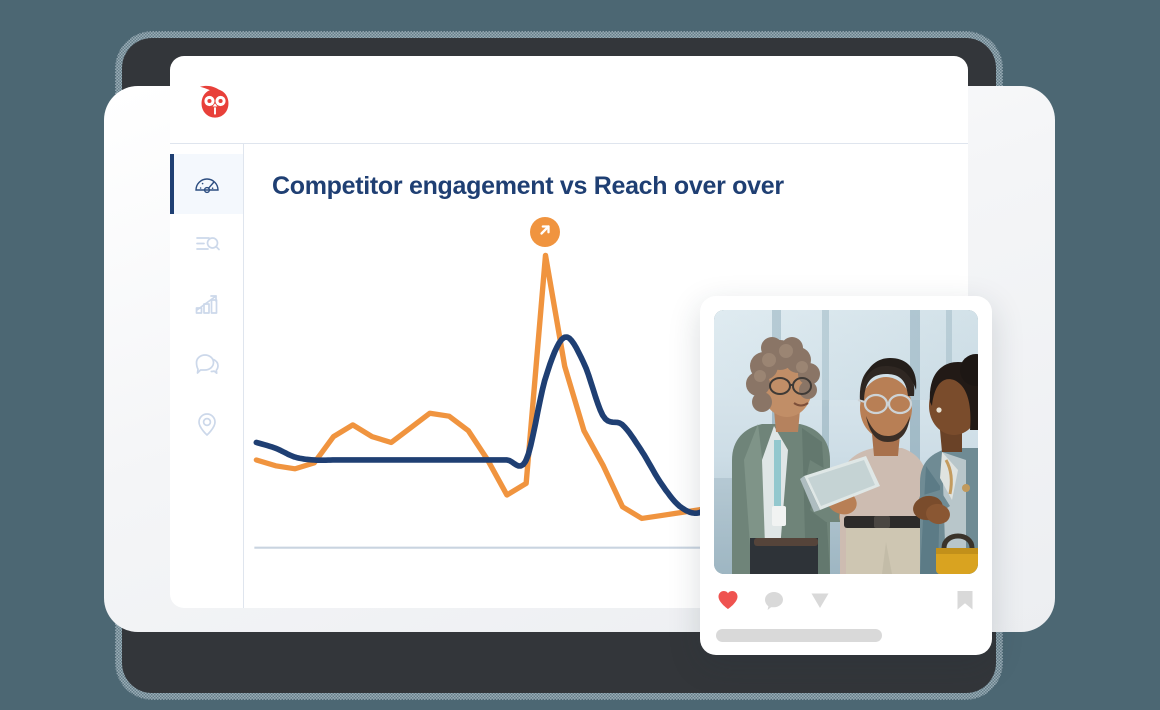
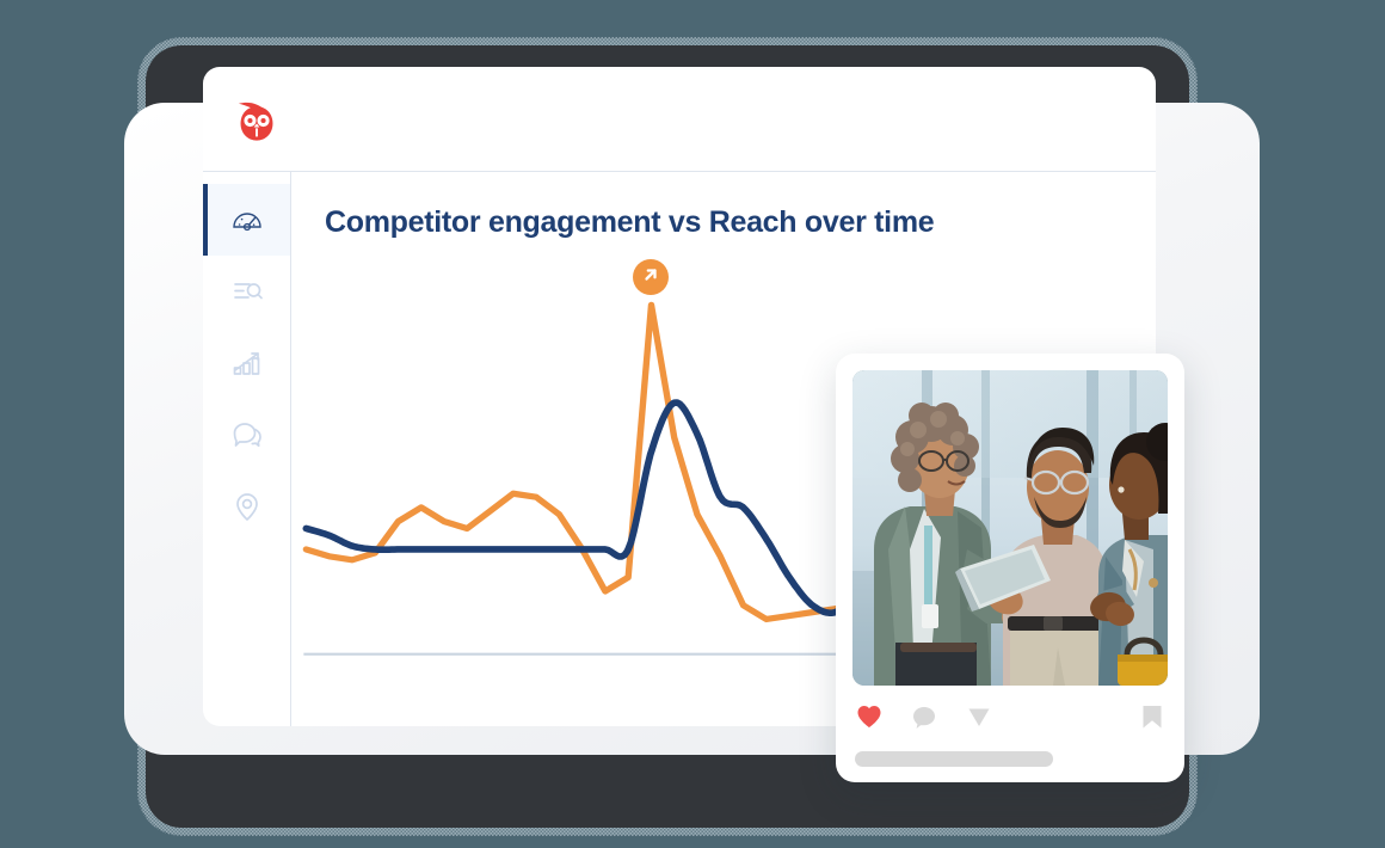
- Competitor engagement vs Reach over over
+ Competitor engagement vs Reach over time
